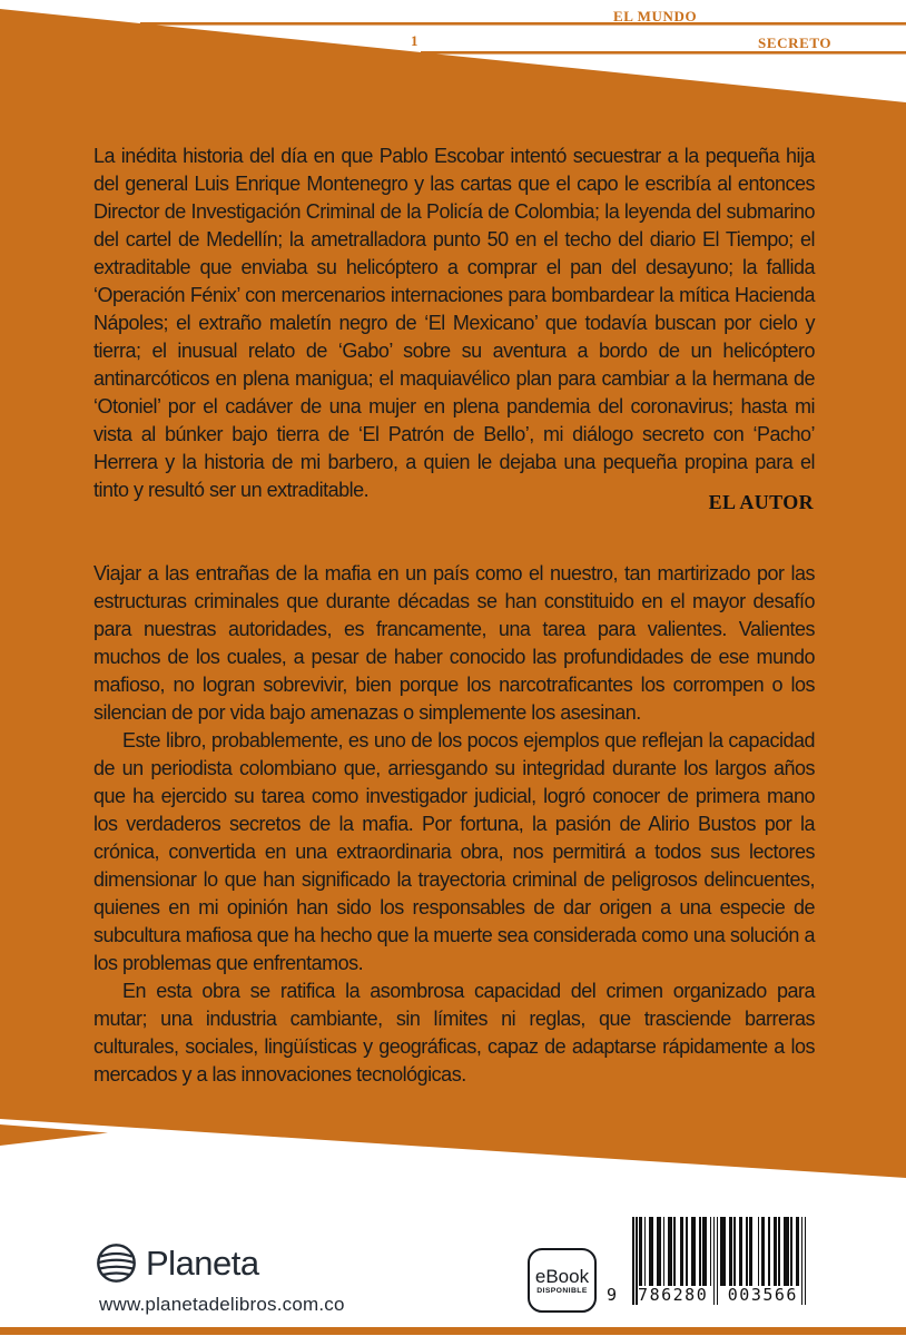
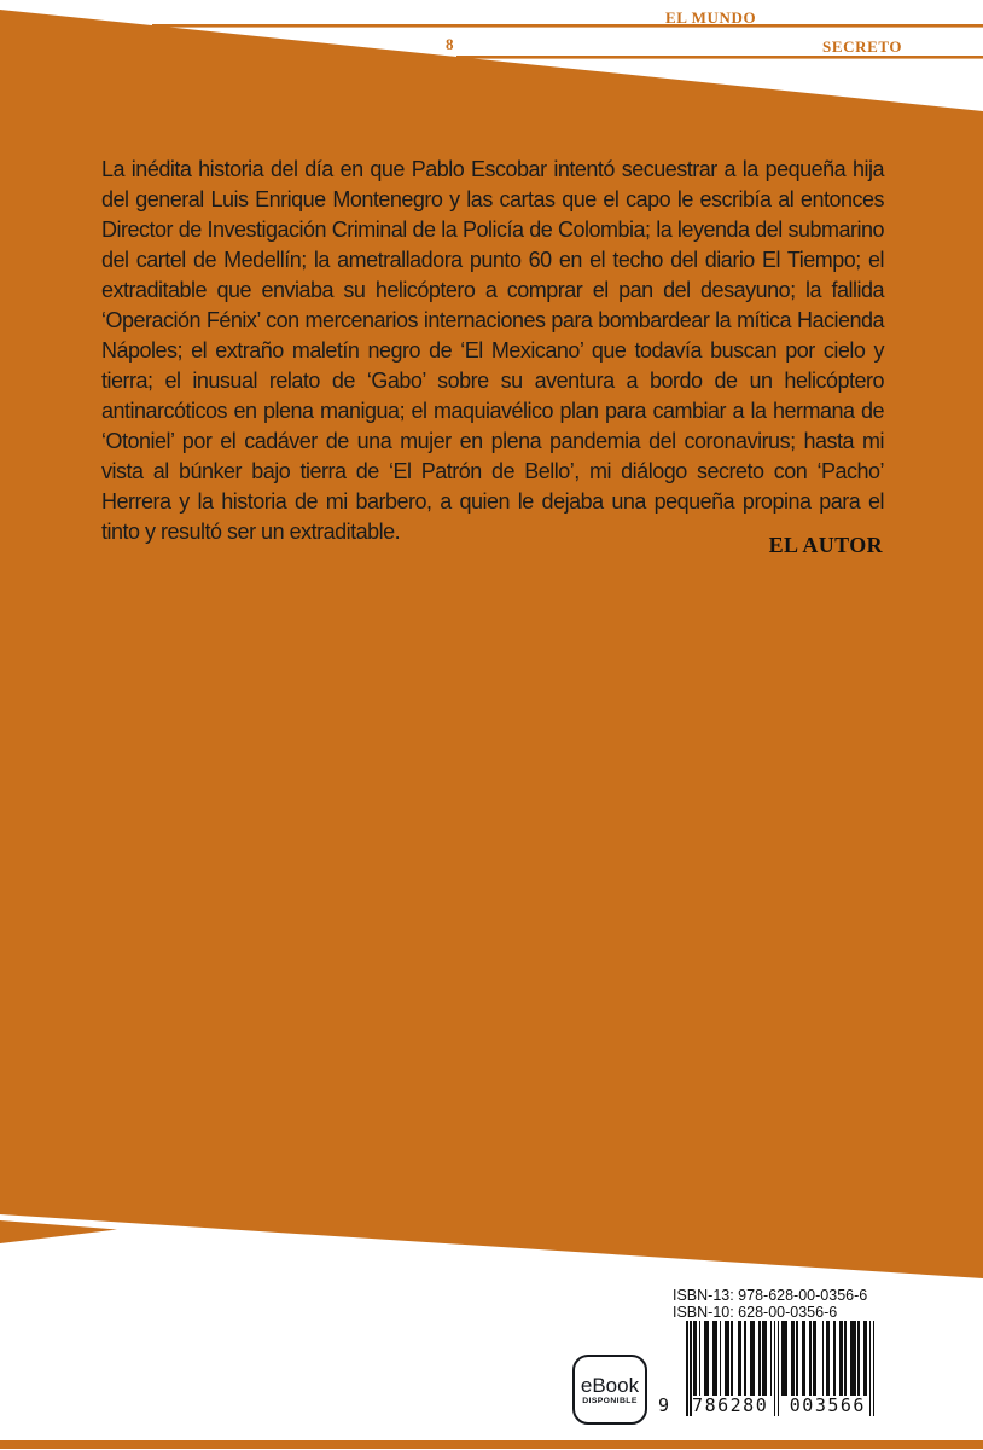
  EL MUNDO
- 1
+ 8
  SECRETO
- La inédita historia del día en que Pablo Escobar intentó secuestrar a la pequeña hija del general Luis Enrique Montenegro y las cartas que el capo le escribía al entonces Director de Investigación Criminal de la Policía de Colombia; la leyenda del submarino del cartel de Medellín; la ametralladora punto 50 en el techo del diario El Tiempo; el extraditable que enviaba su helicóptero a comprar el pan del desayuno; la fallida ‘Operación Fénix’ con mercenarios internaciones para bombardear la mítica Hacienda Nápoles; el extraño maletín negro de ‘El Mexicano’ que todavía buscan por cielo y tierra; el inusual relato de ‘Gabo’ sobre su aventura a bordo de un helicóptero antinarcóticos en plena manigua; el maquiavélico plan para cambiar a la hermana de ‘Otoniel’ por el cadáver de una mujer en plena pandemia del coronavirus; hasta mi vista al búnker bajo tierra de ‘El Patrón de Bello’, mi diálogo secreto con ‘Pacho’ Herrera y la historia de mi barbero, a quien le dejaba una pequeña propina para el tinto y resultó ser un extraditable.
+ La inédita historia del día en que Pablo Escobar intentó secuestrar a la pequeña hija del general Luis Enrique Montenegro y las cartas que el capo le escribía al entonces Director de Investigación Criminal de la Policía de Colombia; la leyenda del submarino del cartel de Medellín; la ametralladora punto 60 en el techo del diario El Tiempo; el extraditable que enviaba su helicóptero a comprar el pan del desayuno; la fallida ‘Operación Fénix’ con mercenarios internaciones para bombardear la mítica Hacienda Nápoles; el extraño maletín negro de ‘El Mexicano’ que todavía buscan por cielo y tierra; el inusual relato de ‘Gabo’ sobre su aventura a bordo de un helicóptero antinarcóticos en plena manigua; el maquiavélico plan para cambiar a la hermana de ‘Otoniel’ por el cadáver de una mujer en plena pandemia del coronavirus; hasta mi vista al búnker bajo tierra de ‘El Patrón de Bello’, mi diálogo secreto con ‘Pacho’ Herrera y la historia de mi barbero, a quien le dejaba una pequeña propina para el tinto y resultó ser un extraditable.
  EL AUTOR
- Viajar a las entrañas de la mafia en un país como el nuestro, tan martirizado por las estructuras criminales que durante décadas se han constituido en el mayor desafío para nuestras autoridades, es francamente, una tarea para valientes. Valientes muchos de los cuales, a pesar de haber conocido las profundidades de ese mundo mafioso, no logran sobrevivir, bien porque los narcotraficantes los corrompen o los silencian de por vida bajo amenazas o simplemente los asesinan.
- Este libro, probablemente, es uno de los pocos ejemplos que reflejan la capacidad de un periodista colombiano que, arriesgando su integridad durante los largos años que ha ejercido su tarea como investigador judicial, logró conocer de primera mano los verdaderos secretos de la mafia. Por fortuna, la pasión de Alirio Bustos por la crónica, convertida en una extraordinaria obra, nos permitirá a todos sus lectores dimensionar lo que han significado la trayectoria criminal de peligrosos delincuentes, quienes en mi opinión han sido los responsables de dar origen a una especie de subcultura mafiosa que ha hecho que la muerte sea considerada como una solución a los problemas que enfrentamos.
- En esta obra se ratifica la asombrosa capacidad del crimen organizado para mutar; una industria cambiante, sin límites ni reglas, que trasciende barreras culturales, sociales, lingüísticas y geográficas, capaz de adaptarse rápidamente a los mercados y a las innovaciones tecnológicas.
- Planeta
- www.planetadelibros.com.co
  eBook
+ ISBN-13: 978-628-00-0356-6
+ ISBN-10: 628-00-0356-6
  9 786280 003566
